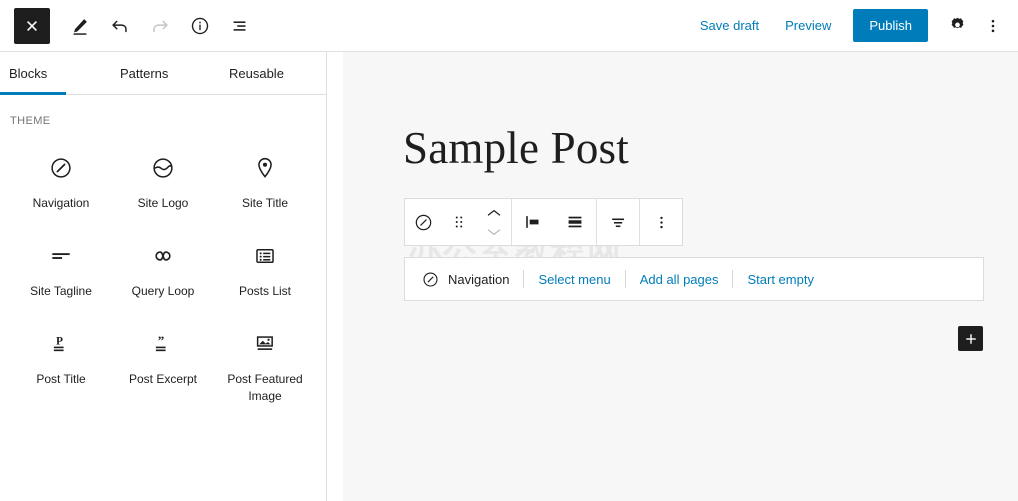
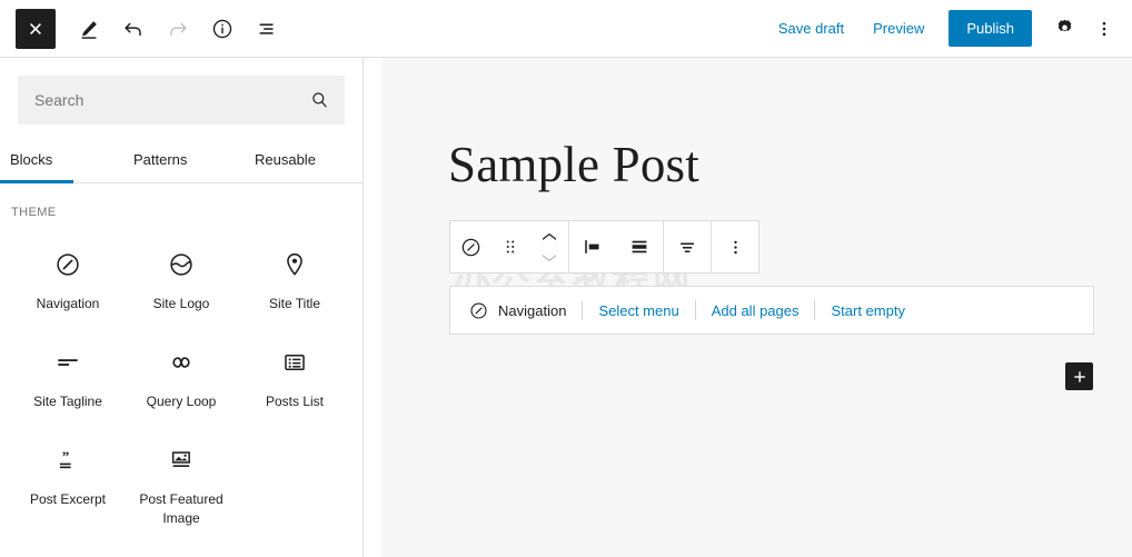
  Save draft
  Preview
  Publish
+ Search
  Blocks
  Patterns
  Reusable
  THEME
  Navigation
  Site Logo
  Site Title
  Site Tagline
  Query Loop
  Posts List
- P
- Post Title
  ”
  Post Excerpt
  Post Featured Image
  Sample Post
  办公室教程网
  Navigation
  Select menu
  Add all pages
  Start empty
